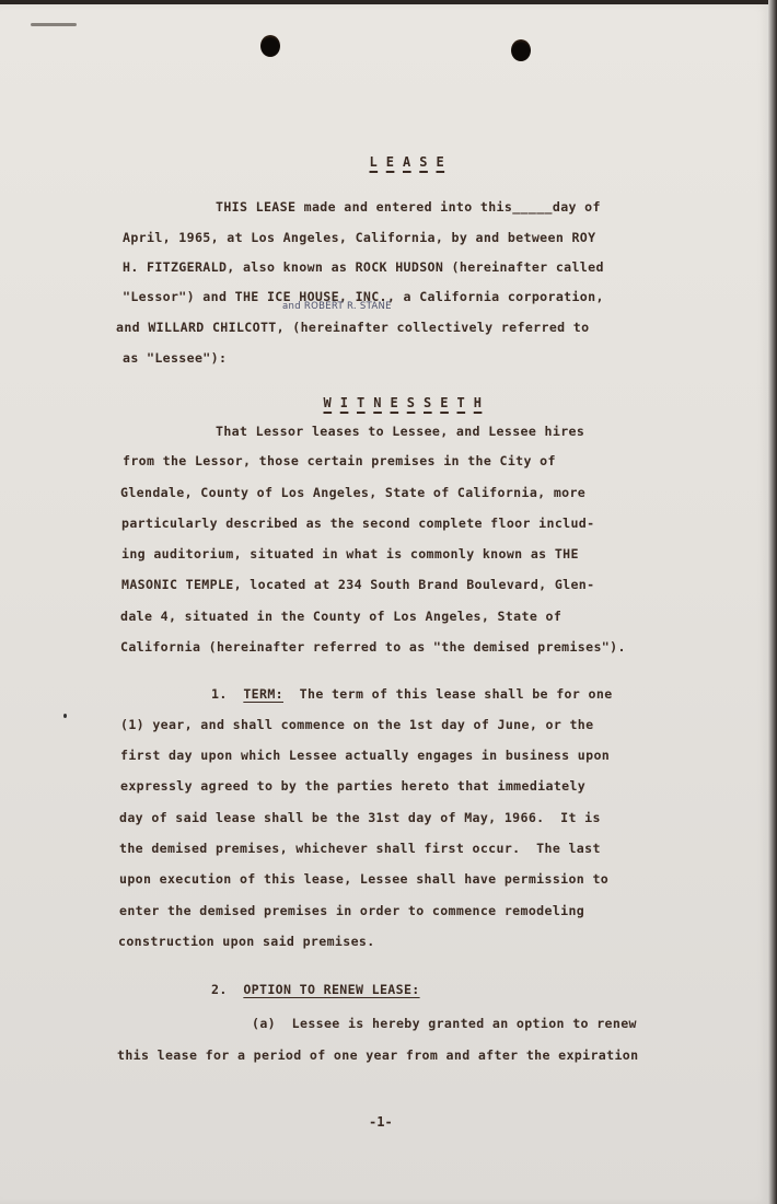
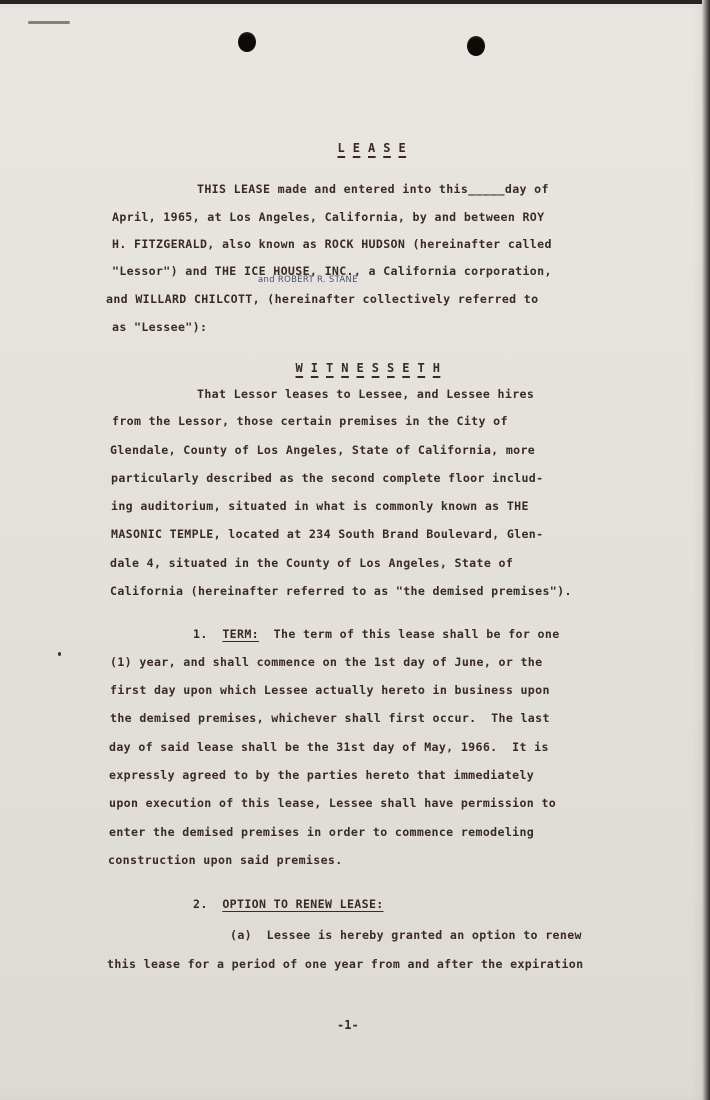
  L E A S E
  THIS LEASE made and entered into this_____day of
  April, 1965, at Los Angeles, California, by and between ROY
  H. FITZGERALD, also known as ROCK HUDSON (hereinafter called
  "Lessor") and THE ICE HOUSE, INC., a California corporation,
  and ROBERT R. STANE
  and WILLARD CHILCOTT, (hereinafter collectively referred to
  as "Lessee"):
  W I T N E S S E T H
  That Lessor leases to Lessee, and Lessee hires
  from the Lessor, those certain premises in the City of
  Glendale, County of Los Angeles, State of California, more
  particularly described as the second complete floor includ-
  ing auditorium, situated in what is commonly known as THE
  MASONIC TEMPLE, located at 234 South Brand Boulevard, Glen-
  dale 4, situated in the County of Los Angeles, State of
  California (hereinafter referred to as "the demised premises").
  1. TERM: The term of this lease shall be for one
  (1) year, and shall commence on the 1st day of June, or the
- first day upon which Lessee actually engages in business upon
+ first day upon which Lessee actually hereto in business upon
- expressly agreed to by the parties hereto that immediately
+ the demised premises, whichever shall first occur. The last
  day of said lease shall be the 31st day of May, 1966. It is
- the demised premises, whichever shall first occur. The last
+ expressly agreed to by the parties hereto that immediately
  upon execution of this lease, Lessee shall have permission to
  enter the demised premises in order to commence remodeling
  construction upon said premises.
  2. OPTION TO RENEW LEASE:
  (a) Lessee is hereby granted an option to renew
  this lease for a period of one year from and after the expiration
  -1-
